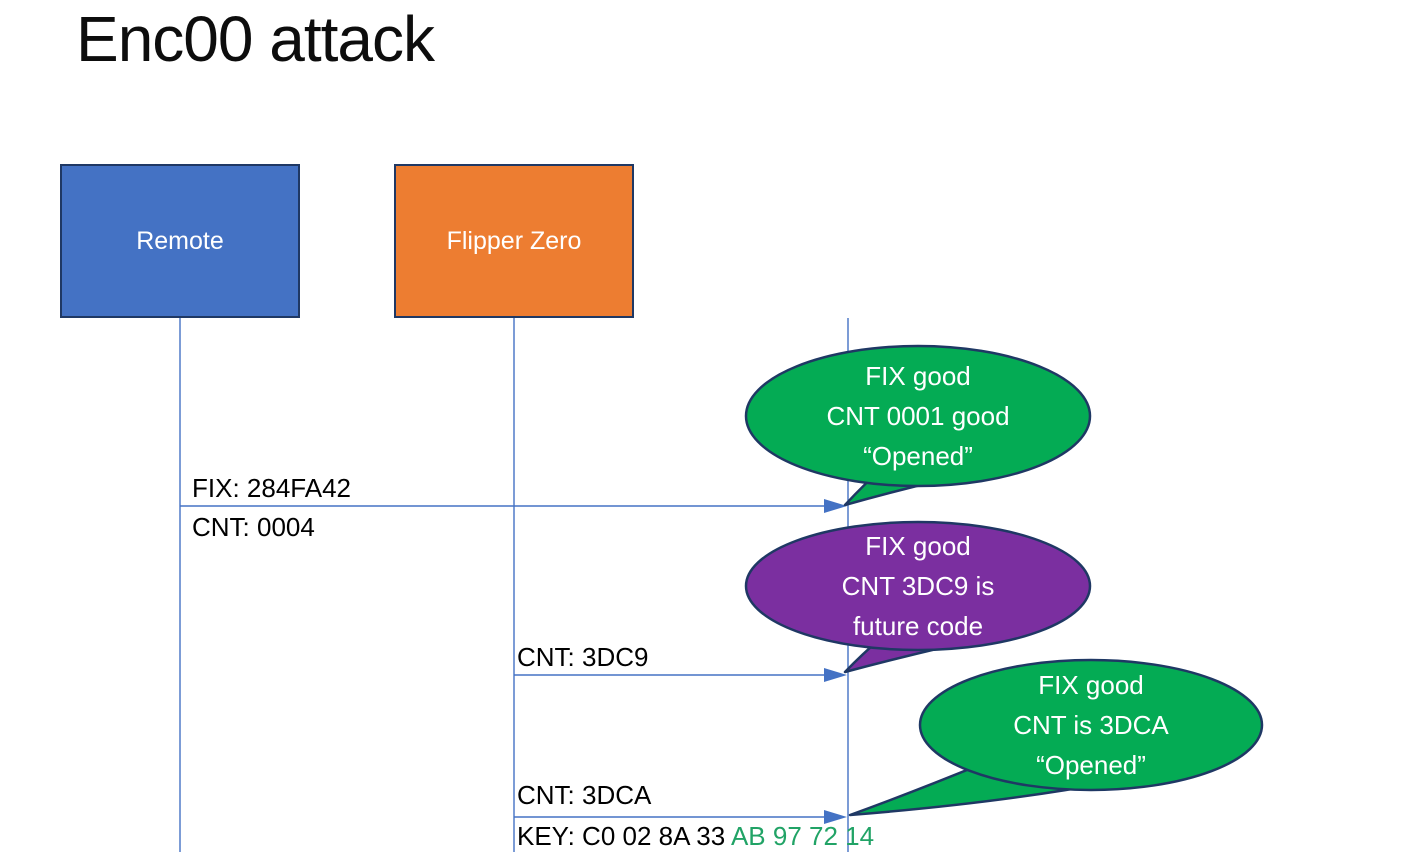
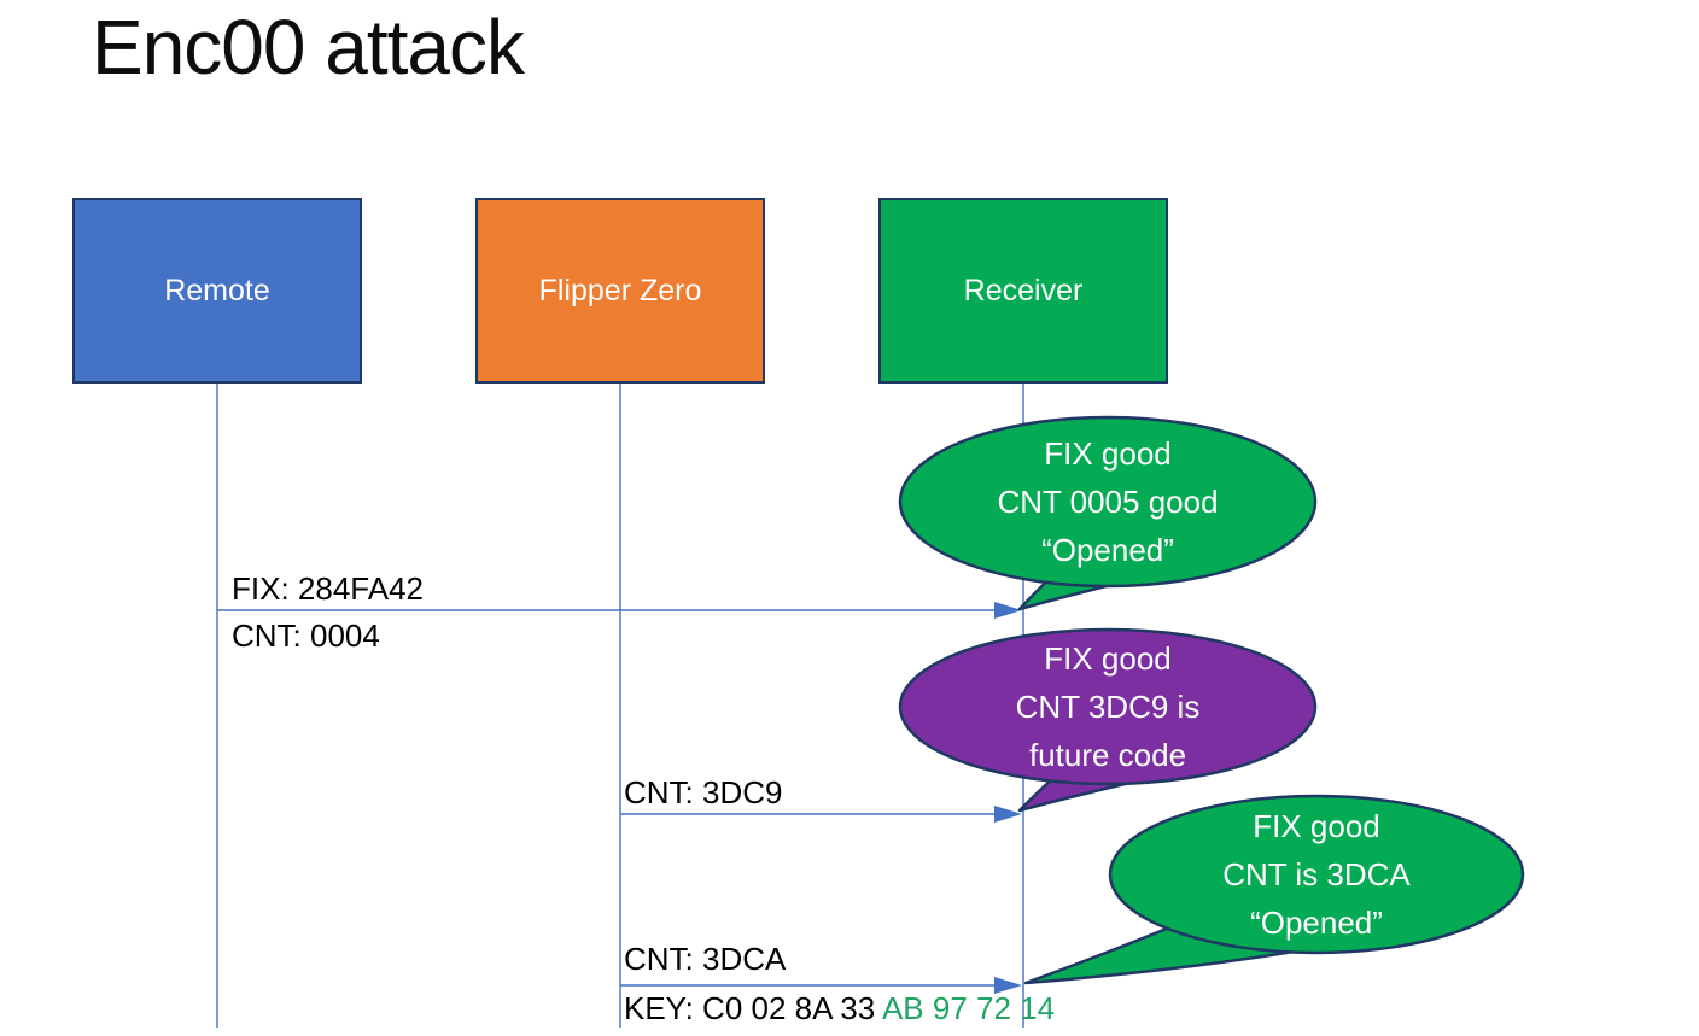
  Enc00 attack
  Remote
  Flipper Zero
+ Receiver
  FIX: 284FA42
  CNT: 0004
  CNT: 3DC9
  CNT: 3DCA
  KEY: C0 02 8A 33 AB 97 72 14
  FIX good
- CNT 0001 good
+ CNT 0005 good
  “Opened”
  FIX good
  CNT 3DC9 is
  future code
  FIX good
  CNT is 3DCA
  “Opened”
